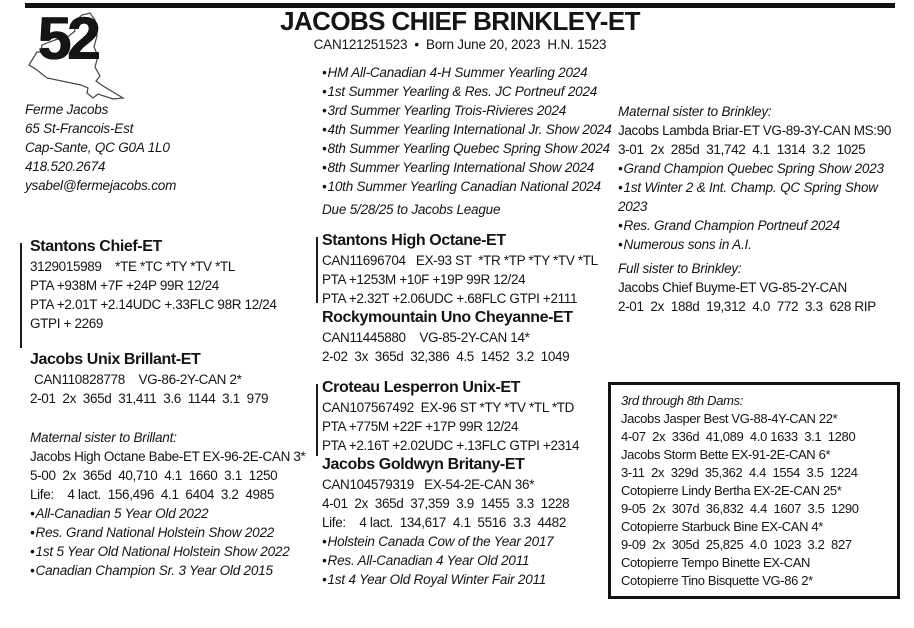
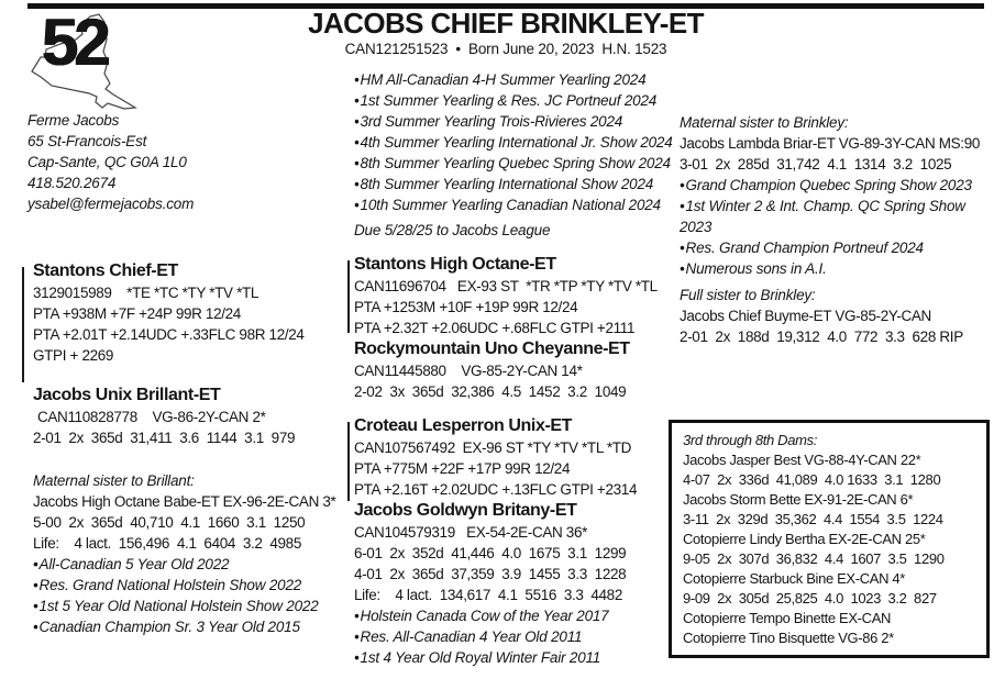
  52
  Ferme Jacobs
  65 St-Francois-Est
  Cap-Sante, QC G0A 1L0
  418.520.2674
  ysabel@fermejacobs.com
  JACOBS CHIEF BRINKLEY-ET
  CAN121251523 • Born June 20, 2023 H.N. 1523
  HM All-Canadian 4-H Summer Yearling 2024
  1st Summer Yearling & Res. JC Portneuf 2024
  3rd Summer Yearling Trois-Rivieres 2024
  4th Summer Yearling International Jr. Show 2024
  8th Summer Yearling Quebec Spring Show 2024
  8th Summer Yearling International Show 2024
  10th Summer Yearling Canadian National 2024
  Due 5/28/25 to Jacobs League
  Maternal sister to Brinkley:
  Jacobs Lambda Briar-ET VG-89-3Y-CAN MS:90
  3-01 2x 285d 31,742 4.1 1314 3.2 1025
  Grand Champion Quebec Spring Show 2023
  1st Winter 2 & Int. Champ. QC Spring Show 2023
  Res. Grand Champion Portneuf 2024
  Numerous sons in A.I.
  Full sister to Brinkley:
  Jacobs Chief Buyme-ET VG-85-2Y-CAN
  2-01 2x 188d 19,312 4.0 772 3.3 628 RIP
  Stantons Chief-ET
  3129015989 *TE *TC *TY *TV *TL
  PTA +938M +7F +24P 99R 12/24
  PTA +2.01T +2.14UDC +.33FLC 98R 12/24
  GTPI + 2269
  Jacobs Unix Brillant-ET
  CAN110828778 VG-86-2Y-CAN 2*
  2-01 2x 365d 31,411 3.6 1144 3.1 979
  Maternal sister to Brillant:
  Jacobs High Octane Babe-ET EX-96-2E-CAN 3*
  5-00 2x 365d 40,710 4.1 1660 3.1 1250
  Life: 4 lact. 156,496 4.1 6404 3.2 4985
  All-Canadian 5 Year Old 2022
  Res. Grand National Holstein Show 2022
  1st 5 Year Old National Holstein Show 2022
  Canadian Champion Sr. 3 Year Old 2015
  Stantons High Octane-ET
  CAN11696704 EX-93 ST *TR *TP *TY *TV *TL
  PTA +1253M +10F +19P 99R 12/24
  PTA +2.32T +2.06UDC +.68FLC GTPI +2111
  Rockymountain Uno Cheyanne-ET
  CAN11445880 VG-85-2Y-CAN 14*
  2-02 3x 365d 32,386 4.5 1452 3.2 1049
  Croteau Lesperron Unix-ET
  CAN107567492 EX-96 ST *TY *TV *TL *TD
  PTA +775M +22F +17P 99R 12/24
  PTA +2.16T +2.02UDC +.13FLC GTPI +2314
  Jacobs Goldwyn Britany-ET
  CAN104579319 EX-54-2E-CAN 36*
+ 6-01 2x 352d 41,446 4.0 1675 3.1 1299
  4-01 2x 365d 37,359 3.9 1455 3.3 1228
  Life: 4 lact. 134,617 4.1 5516 3.3 4482
  Holstein Canada Cow of the Year 2017
  Res. All-Canadian 4 Year Old 2011
  1st 4 Year Old Royal Winter Fair 2011
  3rd through 8th Dams:
  Jacobs Jasper Best VG-88-4Y-CAN 22*
  4-07 2x 336d 41,089 4.0 1633 3.1 1280
  Jacobs Storm Bette EX-91-2E-CAN 6*
  3-11 2x 329d 35,362 4.4 1554 3.5 1224
  Cotopierre Lindy Bertha EX-2E-CAN 25*
  9-05 2x 307d 36,832 4.4 1607 3.5 1290
  Cotopierre Starbuck Bine EX-CAN 4*
  9-09 2x 305d 25,825 4.0 1023 3.2 827
  Cotopierre Tempo Binette EX-CAN
  Cotopierre Tino Bisquette VG-86 2*
